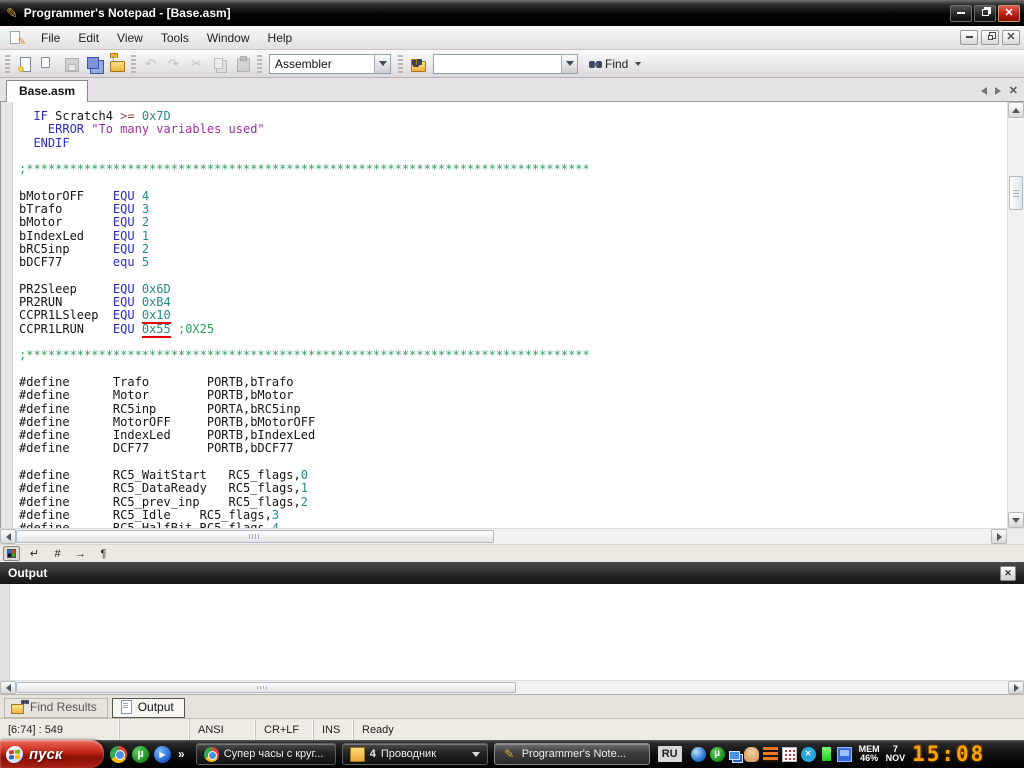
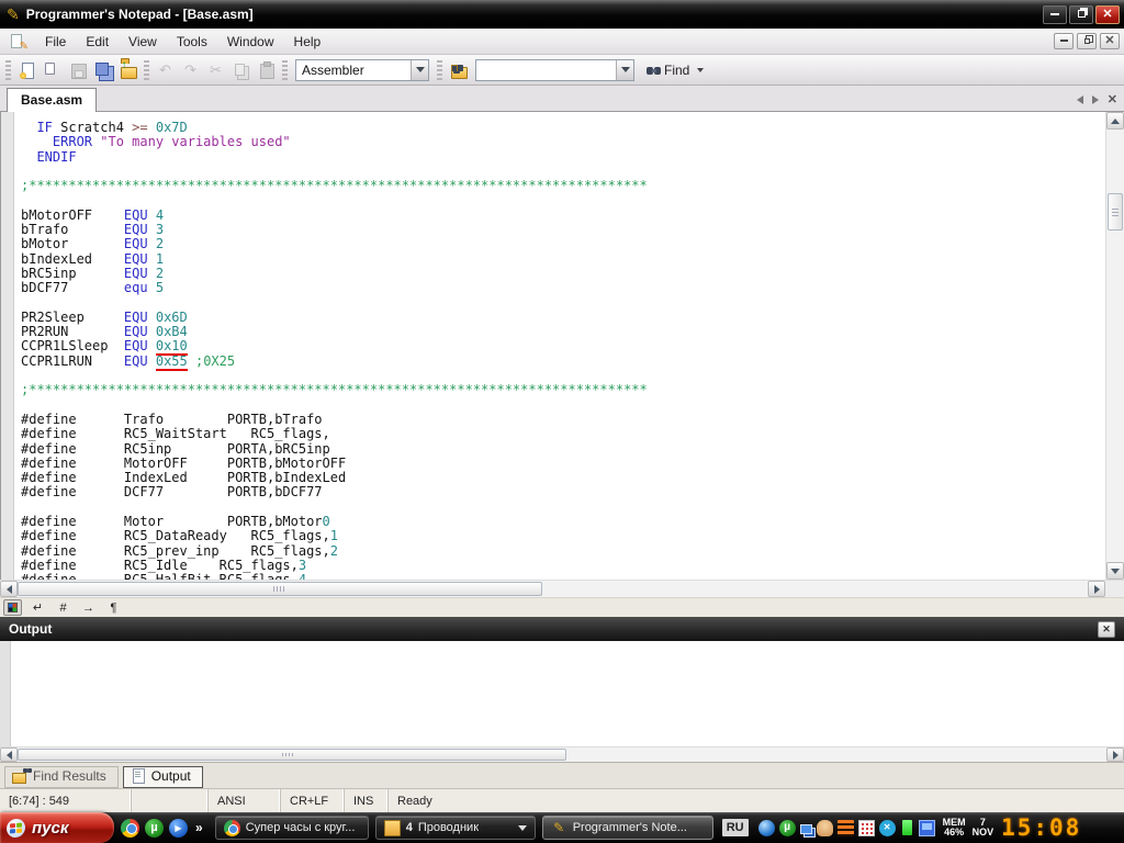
  ✎
  Programmer's Notepad - [Base.asm]
  ✕
  ✎
  File
  Edit
  View
  Tools
  Window
  Help
  ✕
  ↶
  ↷
  ✂
  Assembler
  Find
  Base.asm
  ✕
  IF Scratch4 >= 0x7D
  ERROR "To many variables used"
  ENDIF
  ;******************************************************************************
  bMotorOFF EQU 4
  bTrafo EQU 3
  bMotor EQU 2
  bIndexLed EQU 1
  bRC5inp EQU 2
  bDCF77 equ 5
  PR2Sleep EQU 0x6D
  PR2RUN EQU 0xB4
  CCPR1LSleep EQU 0x10
  CCPR1LRUN EQU 0x55 ;0X25
  ;******************************************************************************
  #define Trafo PORTB,bTrafo
- #define Motor PORTB,bMotor
+ #define RC5_WaitStart RC5_flags,
  #define RC5inp PORTA,bRC5inp
  #define MotorOFF PORTB,bMotorOFF
  #define IndexLed PORTB,bIndexLed
  #define DCF77 PORTB,bDCF77
- #define RC5_WaitStart RC5_flags,0
+ #define Motor PORTB,bMotor0
  #define RC5_DataReady RC5_flags,1
  #define RC5_prev_inp RC5_flags,2
  #define RC5_Idle RC5_flags,3
  ↵
  #
  →
  ¶
  Output
  ✕
  Find Results
  Output
  [6:74] : 549
  ANSI
  CR+LF
  INS
  Ready
  пуск
  µ
  ▶
  »
  Супер часы с круг...
  4
  Проводник
  ✎
  Programmer's Note...
  RU
  µ
  ✕
  MEM
  46%
  7
  NOV
  15:08
